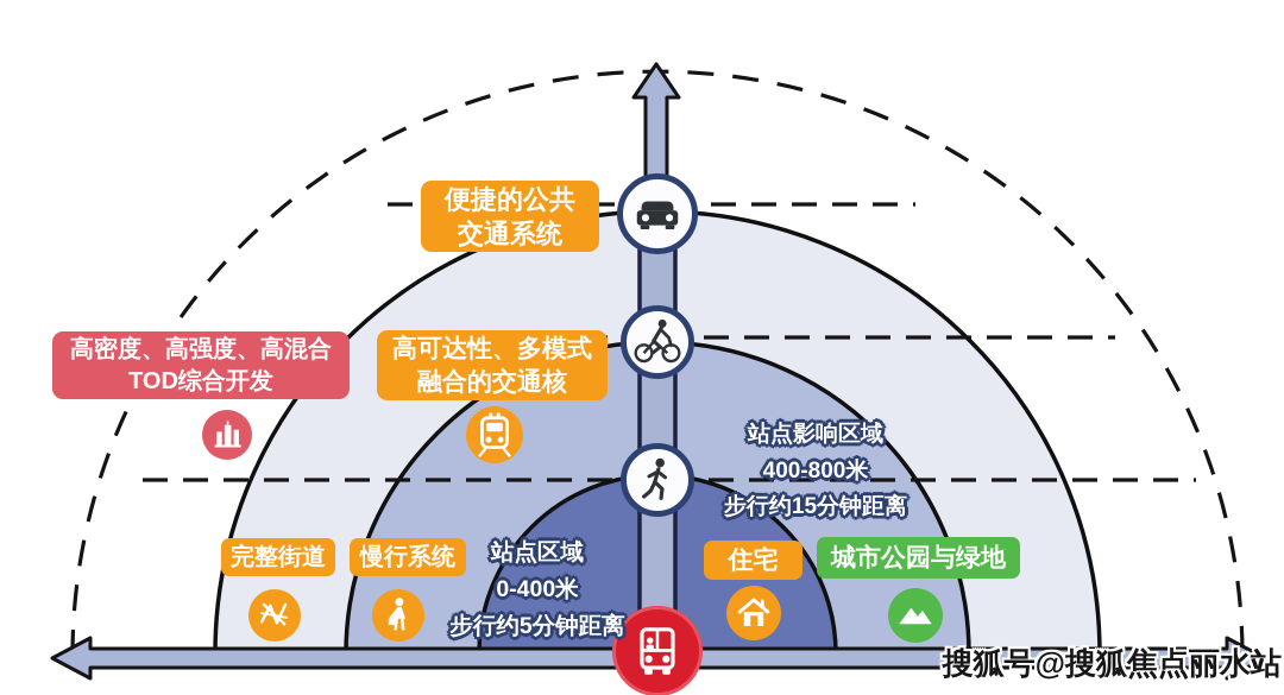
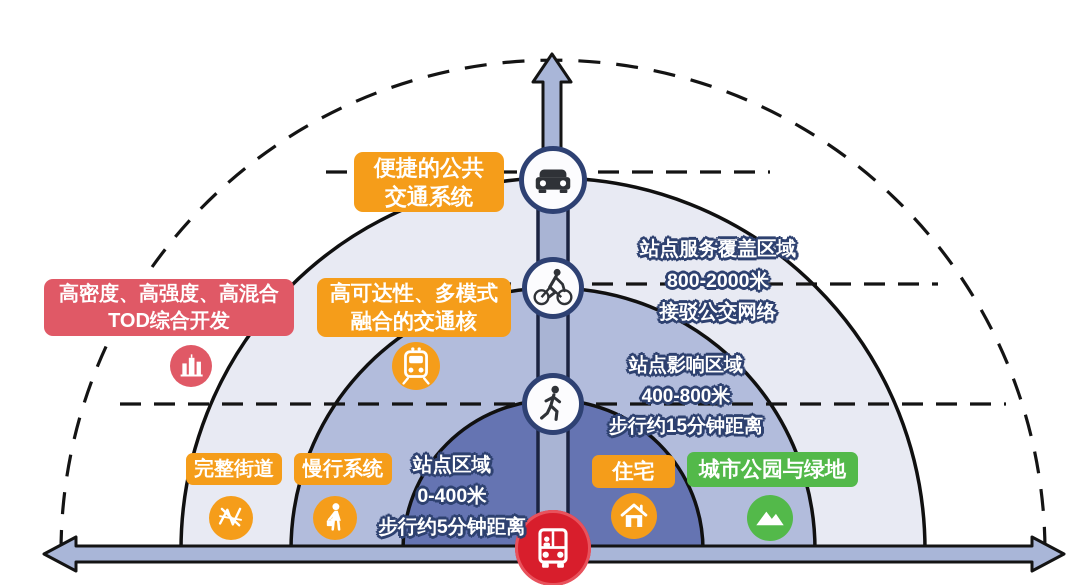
  便捷的公共
  交通系统
  高密度、高强度、高混合
  TOD综合开发
  高可达性、多模式
  融合的交通核
+ 站点服务覆盖区域
+ 800-2000米
+ 接驳公交网络
  站点影响区域
  400-800米
  步行约15分钟距离
  站点区域
  0-400米
  步行约5分钟距离
  完整街道
  慢行系统
  住宅
  城市公园与绿地
- 搜狐号@搜狐焦点丽水站
